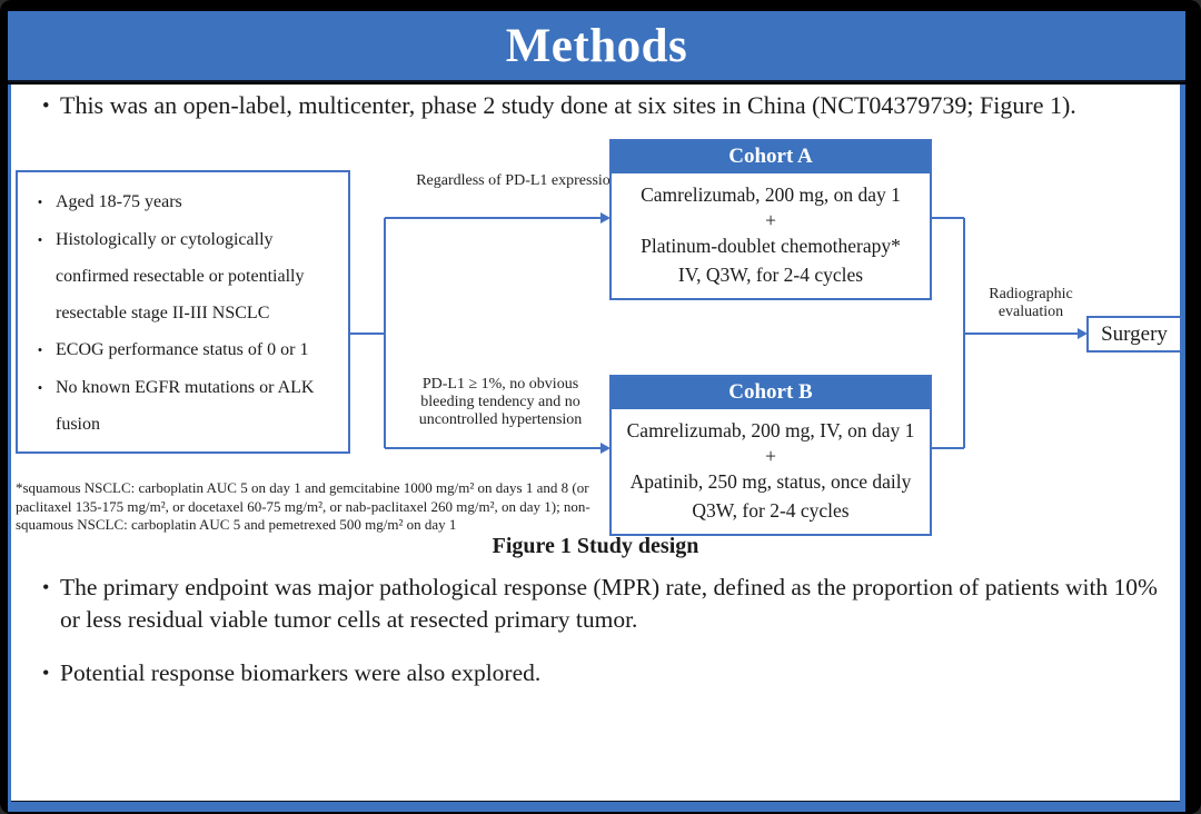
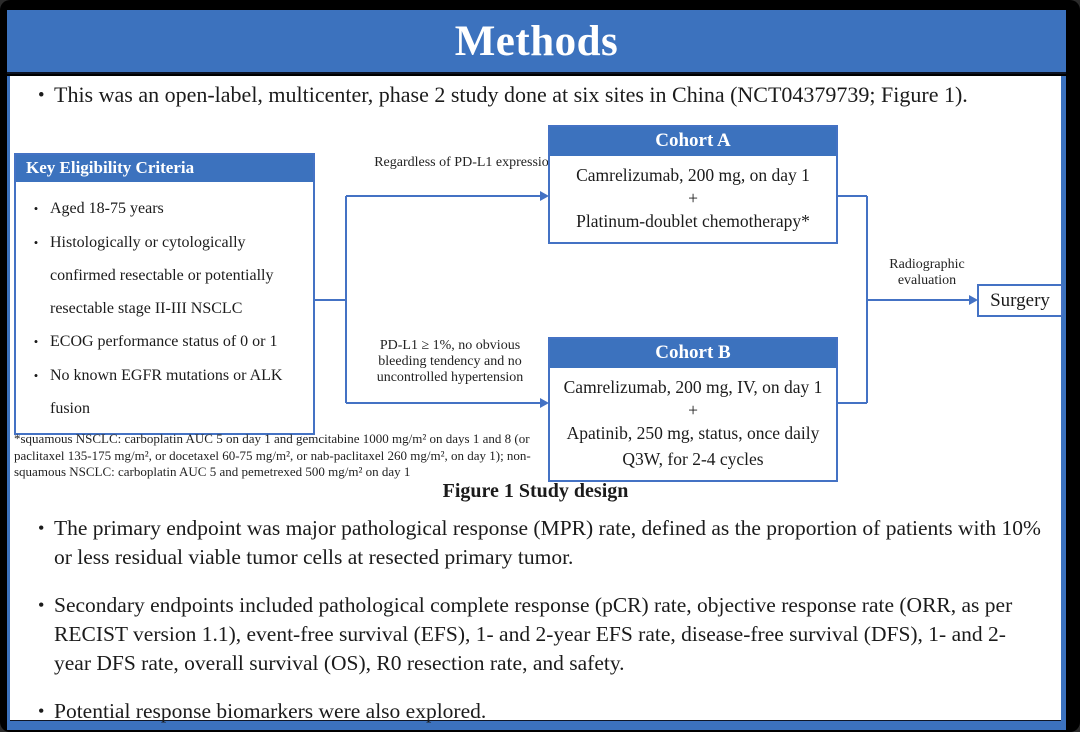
  Methods
  This was an open-label, multicenter, phase 2 study done at six sites in China (NCT04379739; Figure 1).
+ Key Eligibility Criteria
  Aged 18-75 years
  Histologically or cytologically confirmed resectable or potentially resectable stage II-III NSCLC
  ECOG performance status of 0 or 1
  No known EGFR mutations or ALK fusion
  Regardless of PD-L1 expressio
  PD-L1 ≥ 1%, no obvious bleeding tendency and no uncontrolled hypertension
  Cohort A
  Camrelizumab, 200 mg, on day 1
  +
  Platinum-doublet chemotherapy*
- IV, Q3W, for 2-4 cycles
  Cohort B
  Camrelizumab, 200 mg, IV, on day 1
  +
  Apatinib, 250 mg, status, once daily
  Q3W, for 2-4 cycles
  Radiographic evaluation
  Surgery
  *squamous NSCLC: carboplatin AUC 5 on day 1 and gemcitabine 1000 mg/m² on days 1 and 8 (or paclitaxel 135-175 mg/m², or docetaxel 60-75 mg/m², or nab-paclitaxel 260 mg/m², on day 1); non-squamous NSCLC: carboplatin AUC 5 and pemetrexed 500 mg/m² on day 1
  Figure 1 Study design
  The primary endpoint was major pathological response (MPR) rate, defined as the proportion of patients with 10% or less residual viable tumor cells at resected primary tumor.
+ Secondary endpoints included pathological complete response (pCR) rate, objective response rate (ORR, as per RECIST version 1.1), event-free survival (EFS), 1- and 2-year EFS rate, disease-free survival (DFS), 1- and 2-year DFS rate, overall survival (OS), R0 resection rate, and safety.
  Potential response biomarkers were also explored.
